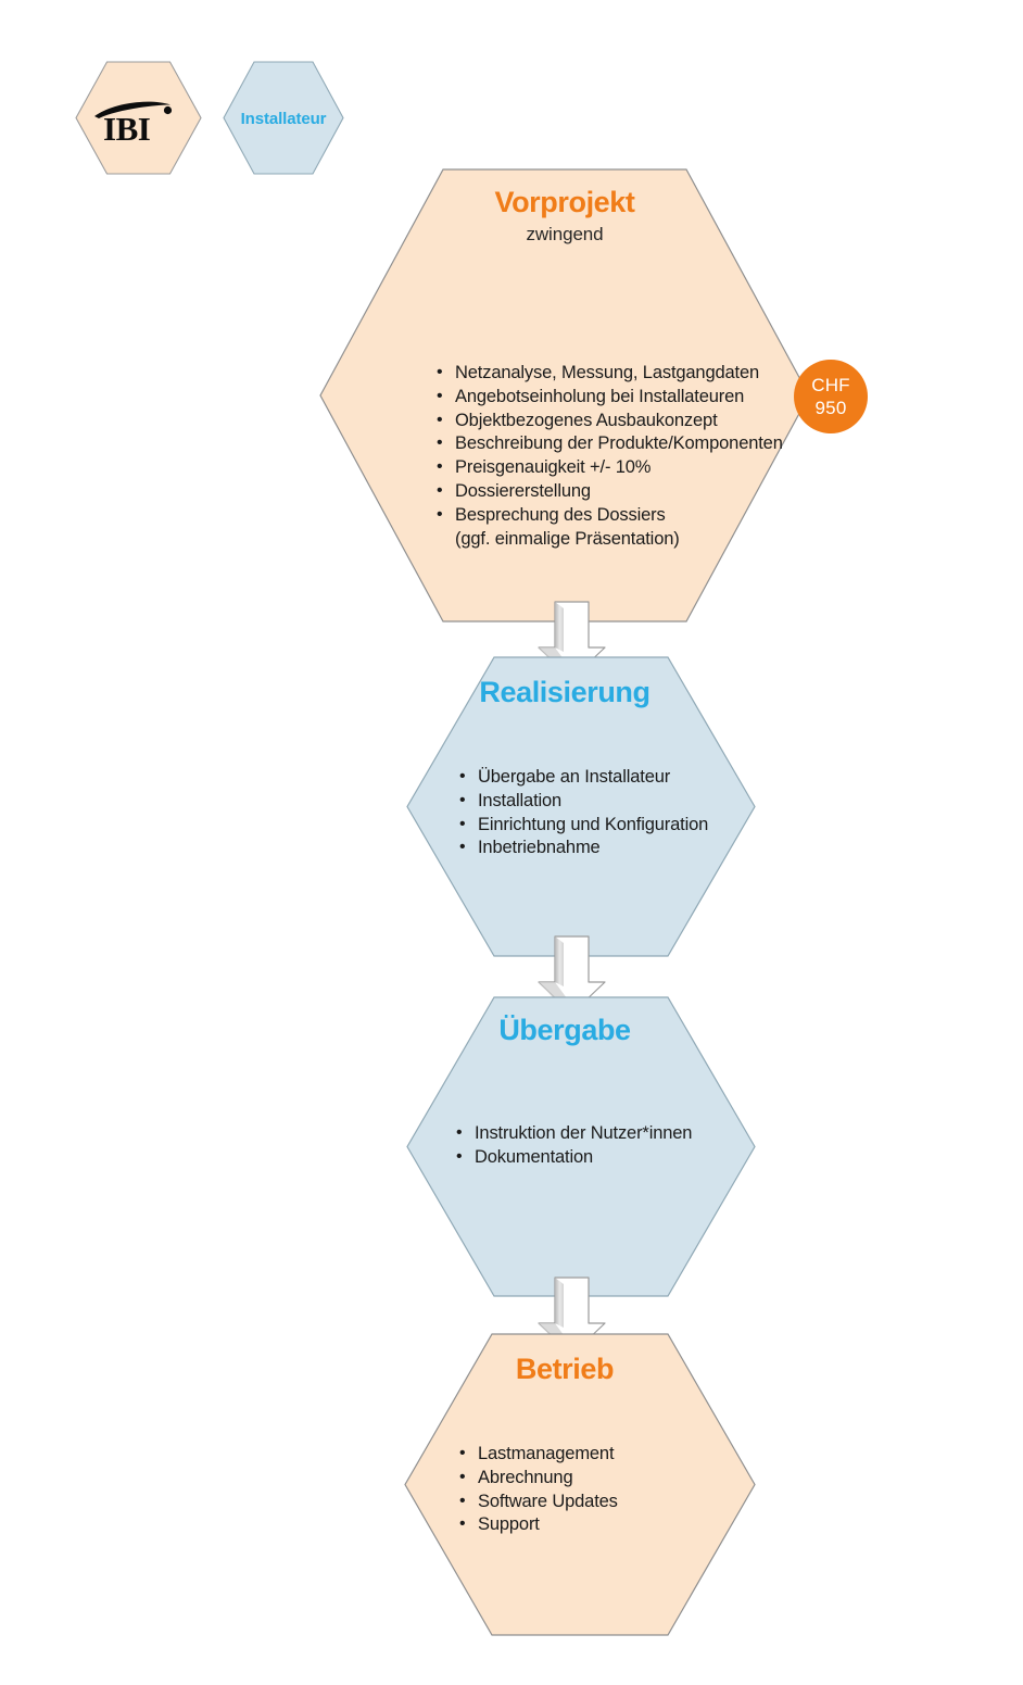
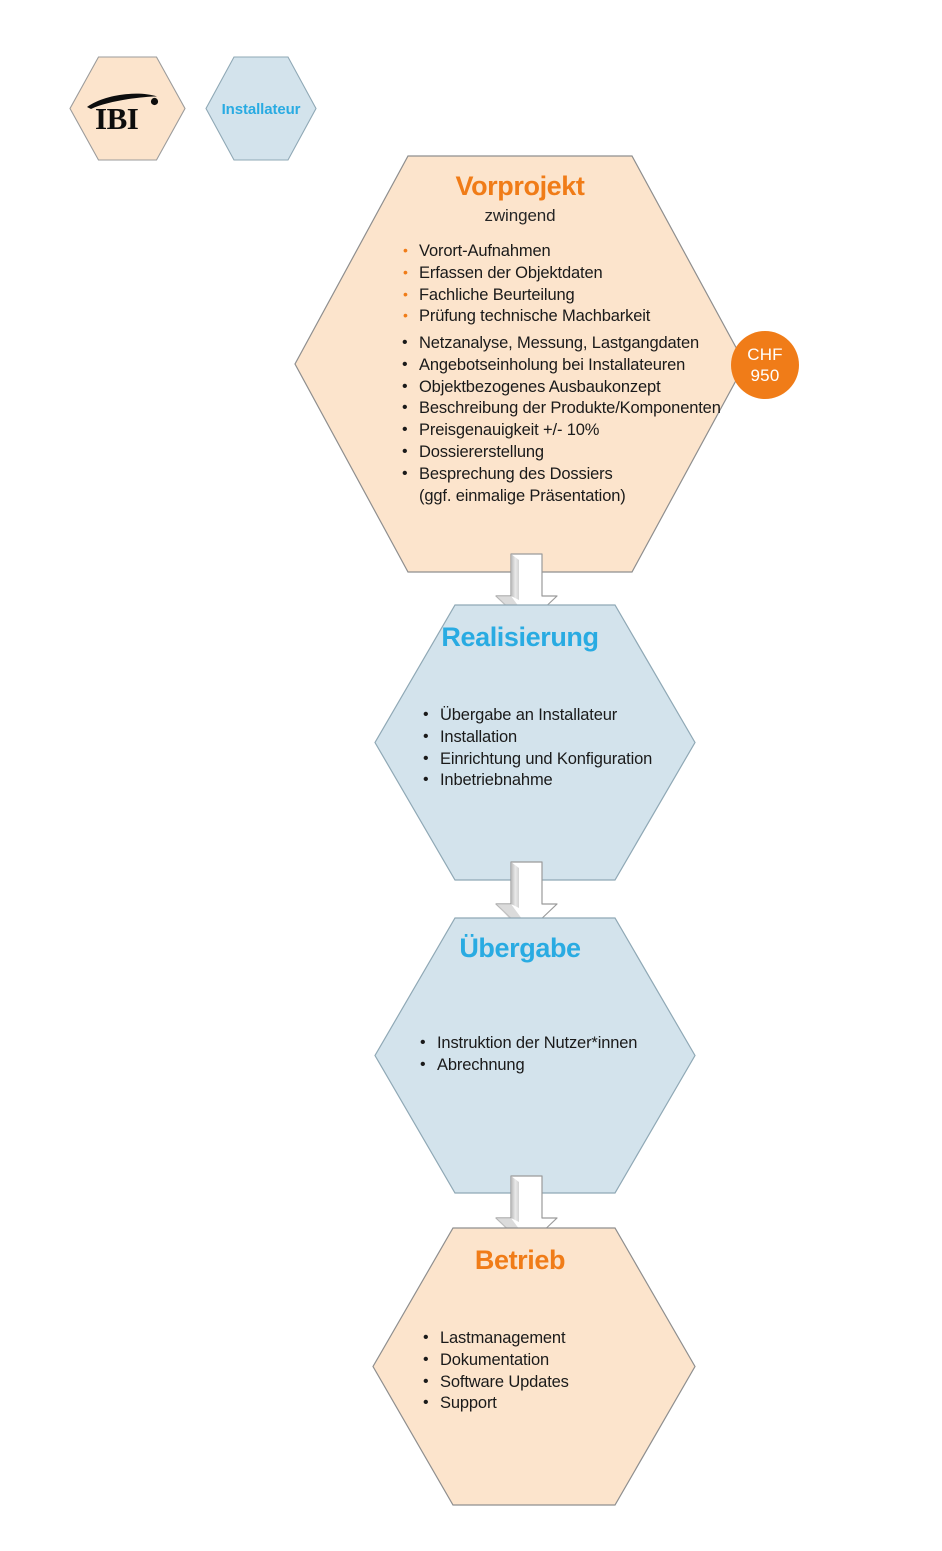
  IBI
  Installateur
  Vorprojekt
  zwingend
+ Vorort-Aufnahmen
+ Erfassen der Objektdaten
+ Fachliche Beurteilung
+ Prüfung technische Machbarkeit
  Netzanalyse, Messung, Lastgangdaten
  Angebotseinholung bei Installateuren
  Objektbezogenes Ausbaukonzept
  Beschreibung der Produkte/Komponenten
  Preisgenauigkeit +/- 10%
  Dossiererstellung
  Besprechung des Dossiers
  (ggf. einmalige Präsentation)
  CHF
  950
  Realisierung
  Übergabe an Installateur
  Installation
  Einrichtung und Konfiguration
  Inbetriebnahme
  Übergabe
  Instruktion der Nutzer*innen
- Dokumentation
+ Abrechnung
  Betrieb
  Lastmanagement
- Abrechnung
+ Dokumentation
  Software Updates
  Support
